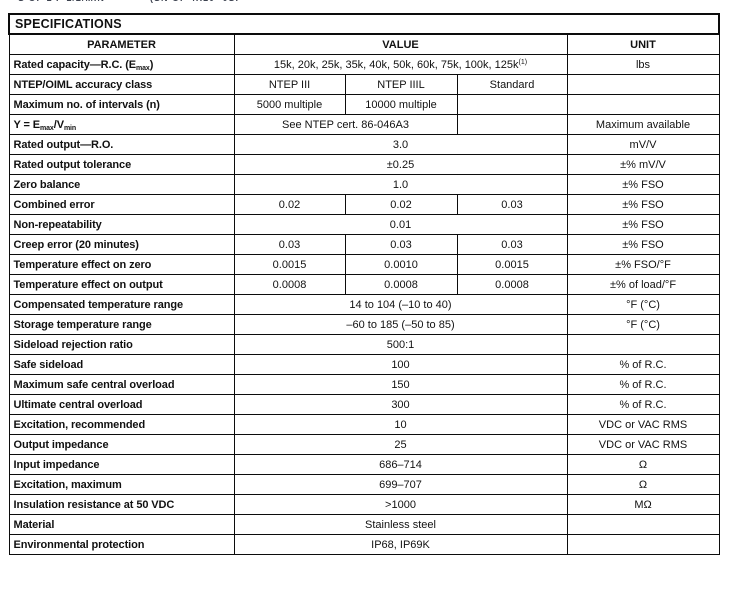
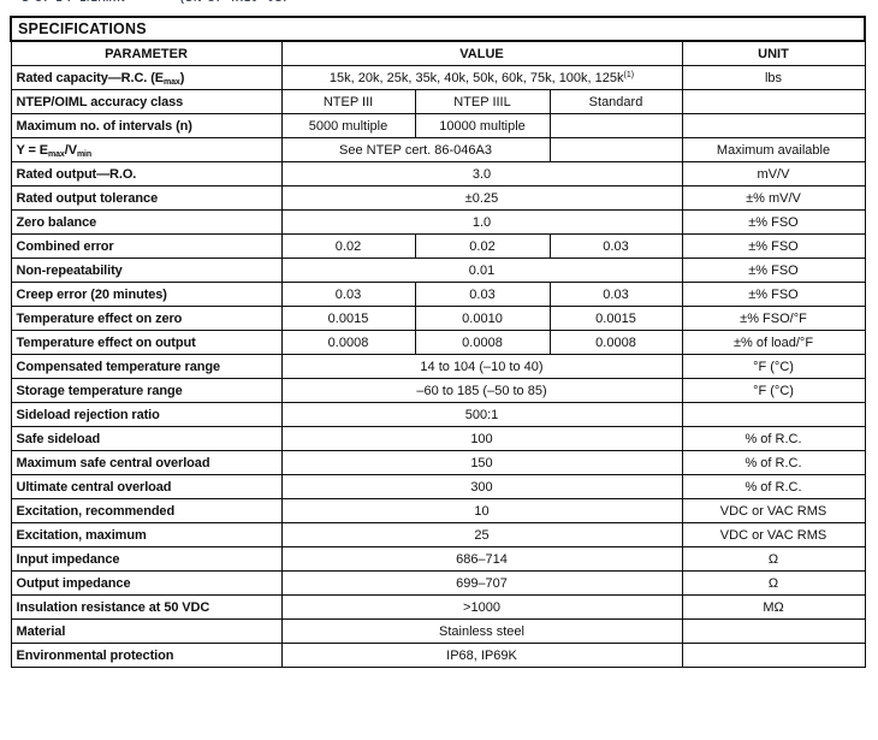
  SPECIFICATIONS
  PARAMETER	VALUE	UNIT
  Rated capacity—R.C. (E )	15k, 20k, 25k, 35k, 40k, 50k, 60k, 75k, 100k, 125k	lbs
  NTEP/OIML accuracy class	NTEP III	NTEP IIIL	Standard
  Maximum no. of intervals (n)	5000 multiple	10000 multiple
  Y = E /V	See NTEP cert. 86-046A3		Maximum available
  Rated output—R.O.	3.0	mV/V
  Rated output tolerance	±0.25	±% mV/V
  Zero balance	1.0	±% FSO
  Combined error	0.02	0.02	0.03	±% FSO
  Non-repeatability	0.01	±% FSO
  Creep error (20 minutes)	0.03	0.03	0.03	±% FSO
  Temperature effect on zero	0.0015	0.0010	0.0015	±% FSO/°F
  Temperature effect on output	0.0008	0.0008	0.0008	±% of load/°F
  Compensated temperature range	14 to 104 (–10 to 40)	°F (°C)
  Storage temperature range	–60 to 185 (–50 to 85)	°F (°C)
  Sideload rejection ratio	500:1
  Safe sideload	100	% of R.C.
  Maximum safe central overload	150	% of R.C.
  Ultimate central overload	300	% of R.C.
  Excitation, recommended	10	VDC or VAC RMS
- Output impedance	25	VDC or VAC RMS
+ Excitation, maximum	25	VDC or VAC RMS
  Input impedance	686–714	Ω
- Excitation, maximum	699–707	Ω
+ Output impedance	699–707	Ω
  Insulation resistance at 50 VDC	>1000	MΩ
  Material	Stainless steel
  Environmental protection	IP68, IP69K
